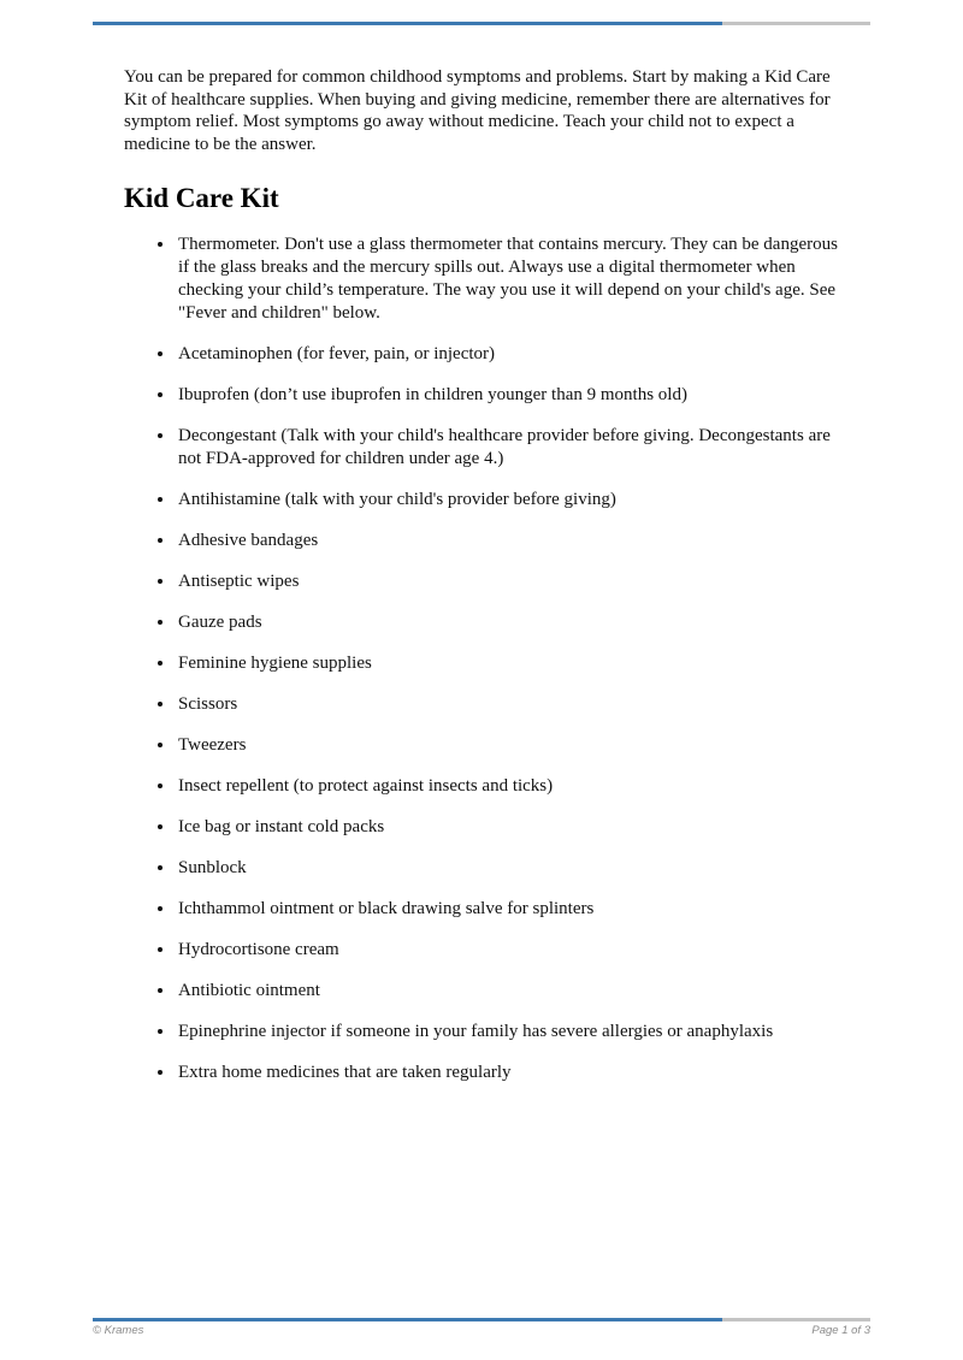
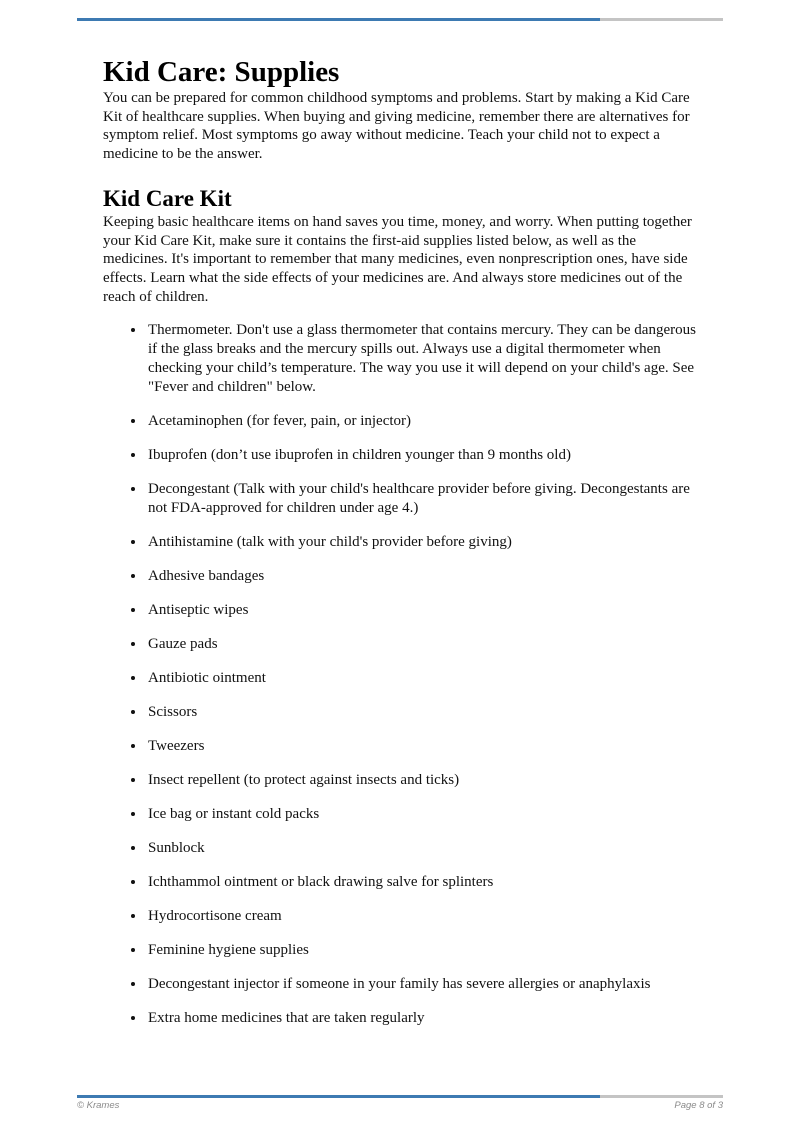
+ Kid Care: Supplies
  You can be prepared for common childhood symptoms and problems. Start by making a Kid Care Kit of healthcare supplies. When buying and giving medicine, remember there are alternatives for symptom relief. Most symptoms go away without medicine. Teach your child not to expect a medicine to be the answer.
  Kid Care Kit
+ Keeping basic healthcare items on hand saves you time, money, and worry. When putting together your Kid Care Kit, make sure it contains the first-aid supplies listed below, as well as the medicines. It's important to remember that many medicines, even nonprescription ones, have side effects. Learn what the side effects of your medicines are. And always store medicines out of the reach of children.
  Thermometer. Don't use a glass thermometer that contains mercury. They can be dangerous if the glass breaks and the mercury spills out. Always use a digital thermometer when checking your child’s temperature. The way you use it will depend on your child's age. See "Fever and children" below.
  Acetaminophen (for fever, pain, or injector)
  Ibuprofen (don’t use ibuprofen in children younger than 9 months old)
  Decongestant (Talk with your child's healthcare provider before giving. Decongestants are not FDA-approved for children under age 4.)
  Antihistamine (talk with your child's provider before giving)
  Adhesive bandages
  Antiseptic wipes
  Gauze pads
- Feminine hygiene supplies
+ Antibiotic ointment
  Scissors
  Tweezers
  Insect repellent (to protect against insects and ticks)
  Ice bag or instant cold packs
  Sunblock
  Ichthammol ointment or black drawing salve for splinters
  Hydrocortisone cream
- Antibiotic ointment
+ Feminine hygiene supplies
- Epinephrine injector if someone in your family has severe allergies or anaphylaxis
+ Decongestant injector if someone in your family has severe allergies or anaphylaxis
  Extra home medicines that are taken regularly
  © Krames
- Page 1 of 3
+ Page 8 of 3
